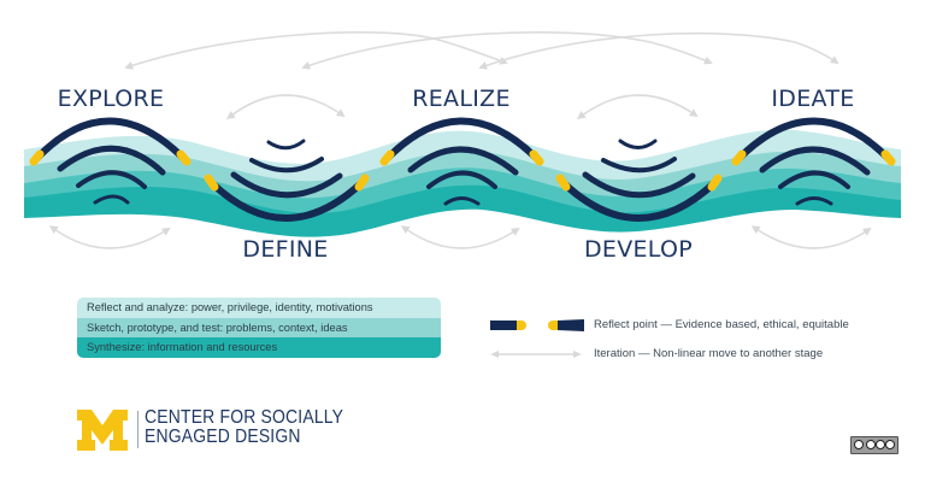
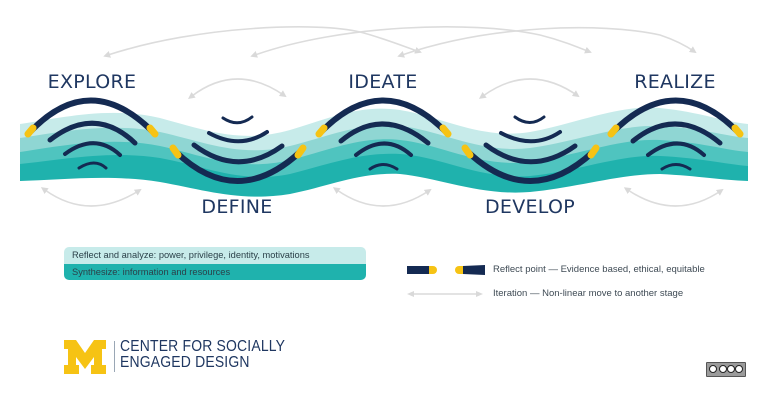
  EXPLORE
  DEFINE
- REALIZE
+ IDEATE
  DEVELOP
- IDEATE
+ REALIZE
  Reflect and analyze: power, privilege, identity, motivations
- Sketch, prototype, and test: problems, context, ideas
  Synthesize: information and resources
  Reflect point — Evidence based, ethical, equitable
  Iteration — Non-linear move to another stage
  CENTER FOR SOCIALLY
  ENGAGED DESIGN
